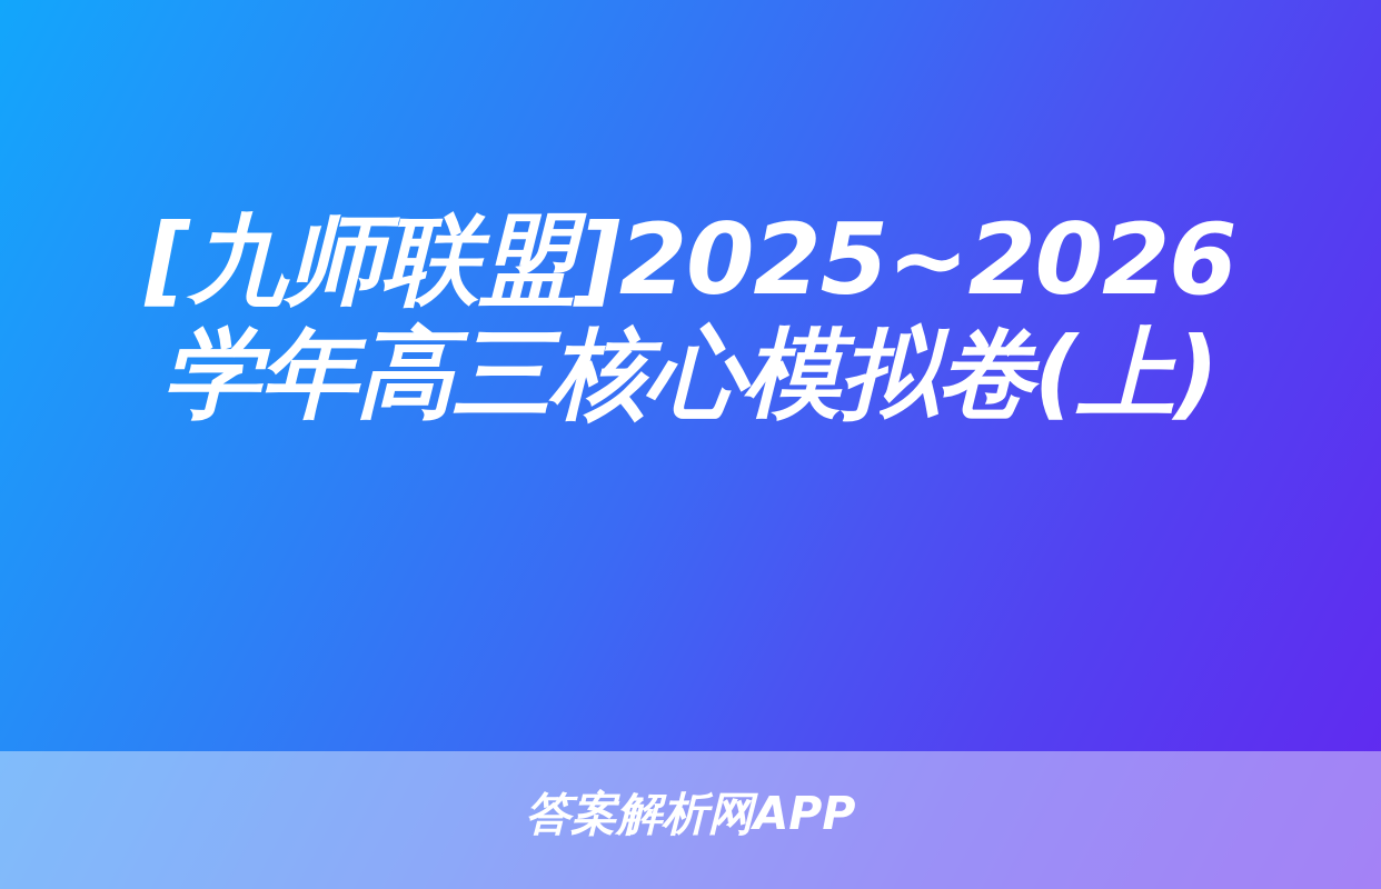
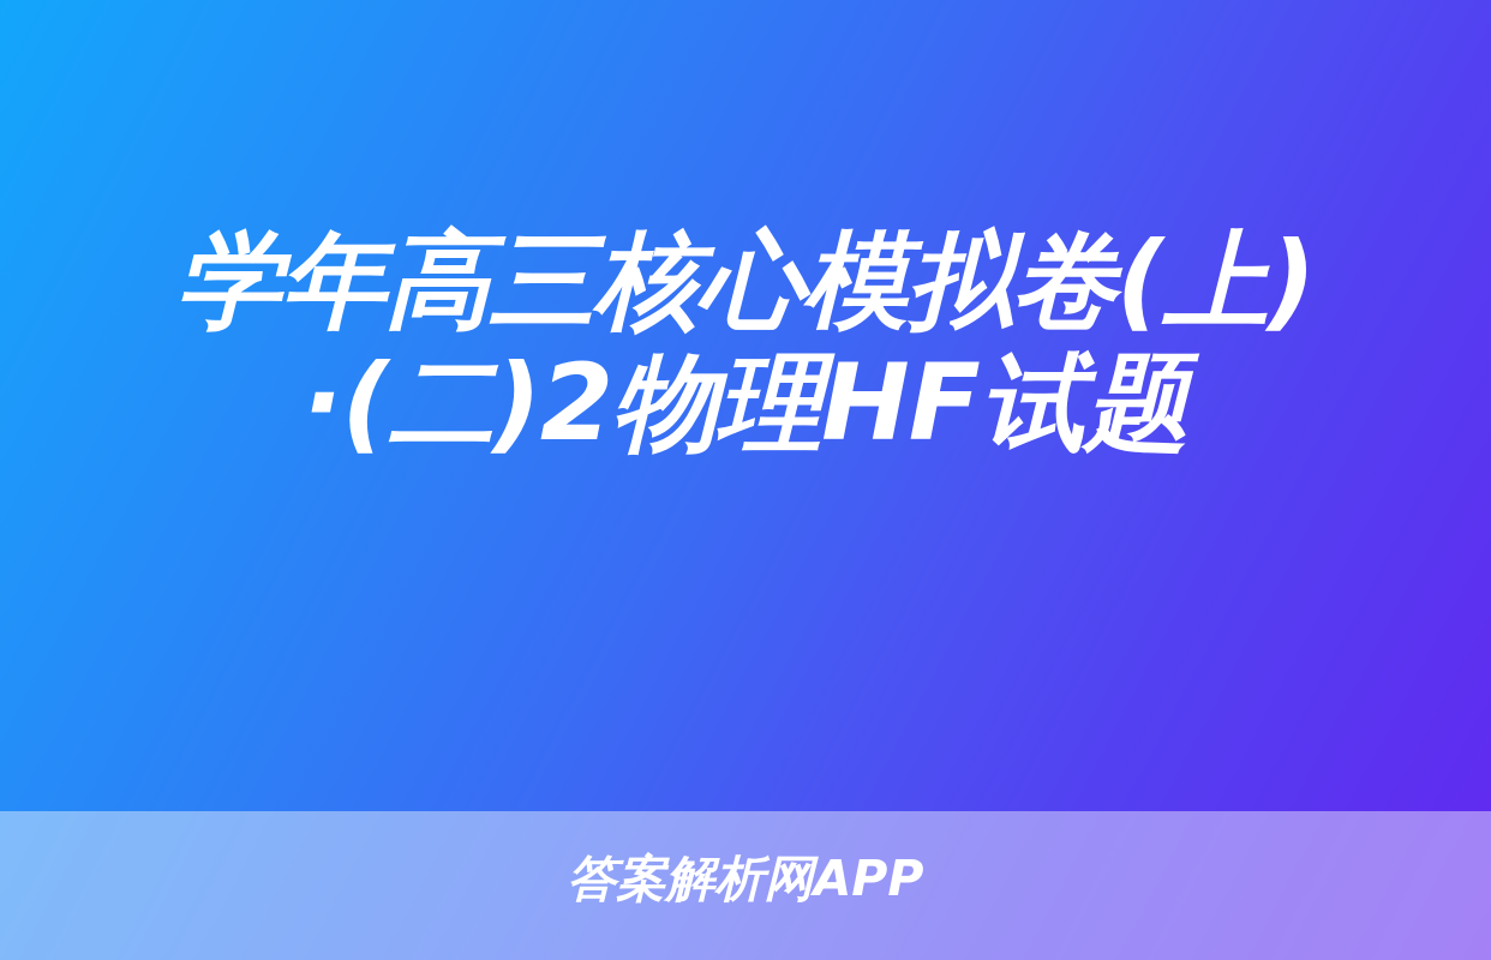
- [九师联盟]2025~2026
  学年高三核心模拟卷(上)
+ ·(二)2物理HF试题
  答案解析网APP
